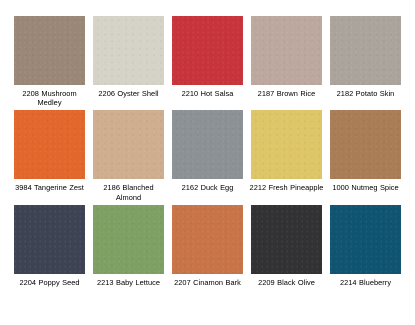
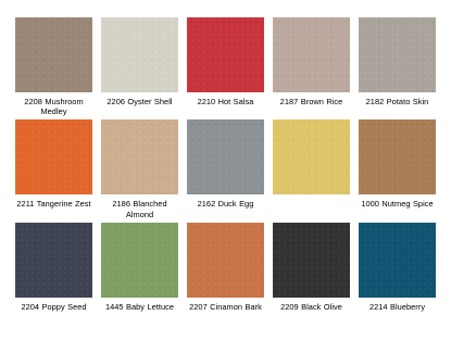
  2208 Mushroom Medley
  2206 Oyster Shell
  2210 Hot Salsa
  2187 Brown Rice
  2182 Potato Skin
- 3984 Tangerine Zest
+ 2211 Tangerine Zest
  2186 Blanched Almond
  2162 Duck Egg
- 2212 Fresh Pineapple
  1000 Nutmeg Spice
  2204 Poppy Seed
- 2213 Baby Lettuce
+ 1445 Baby Lettuce
  2207 Cinamon Bark
  2209 Black Olive
  2214 Blueberry
